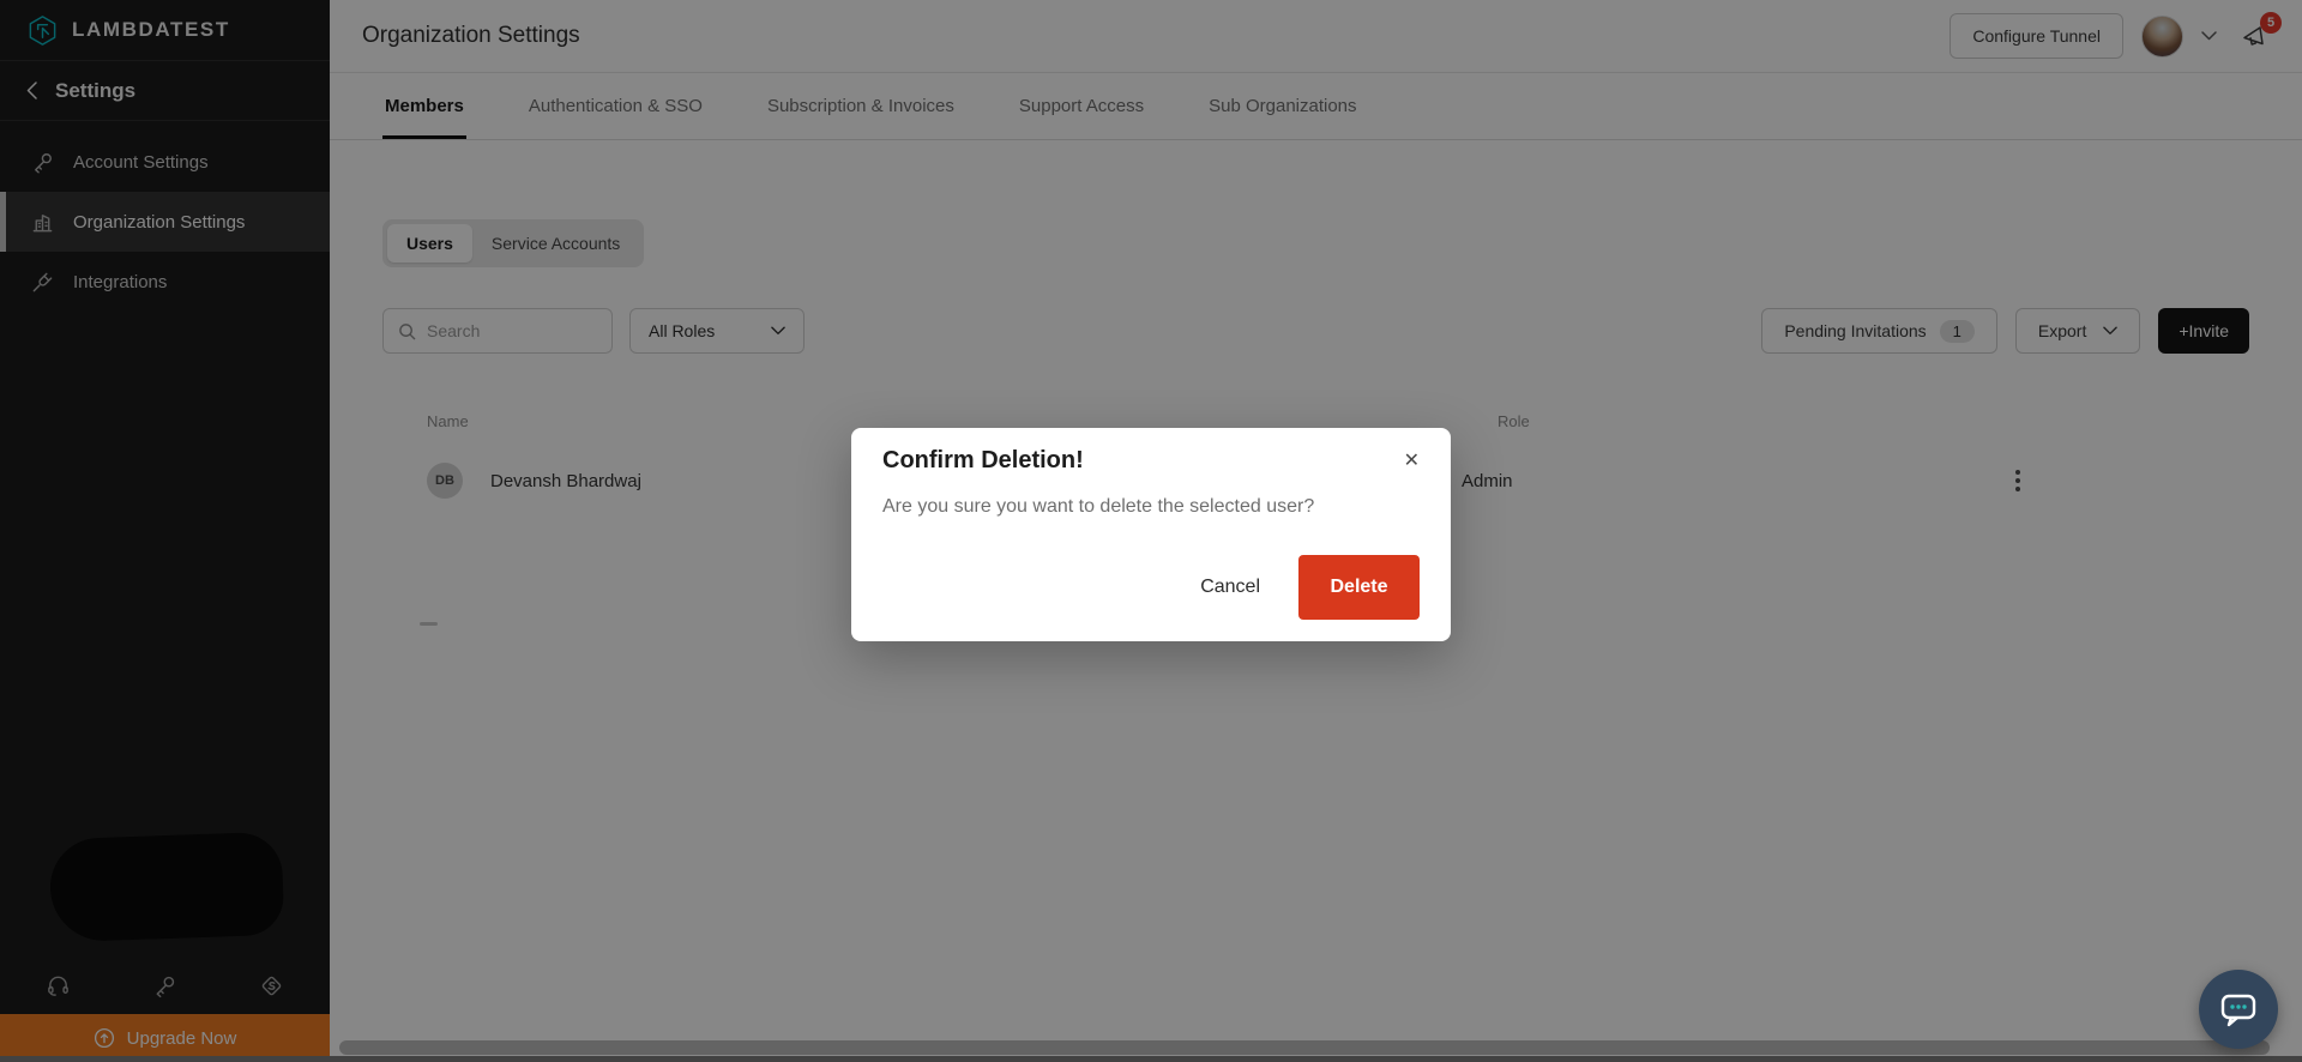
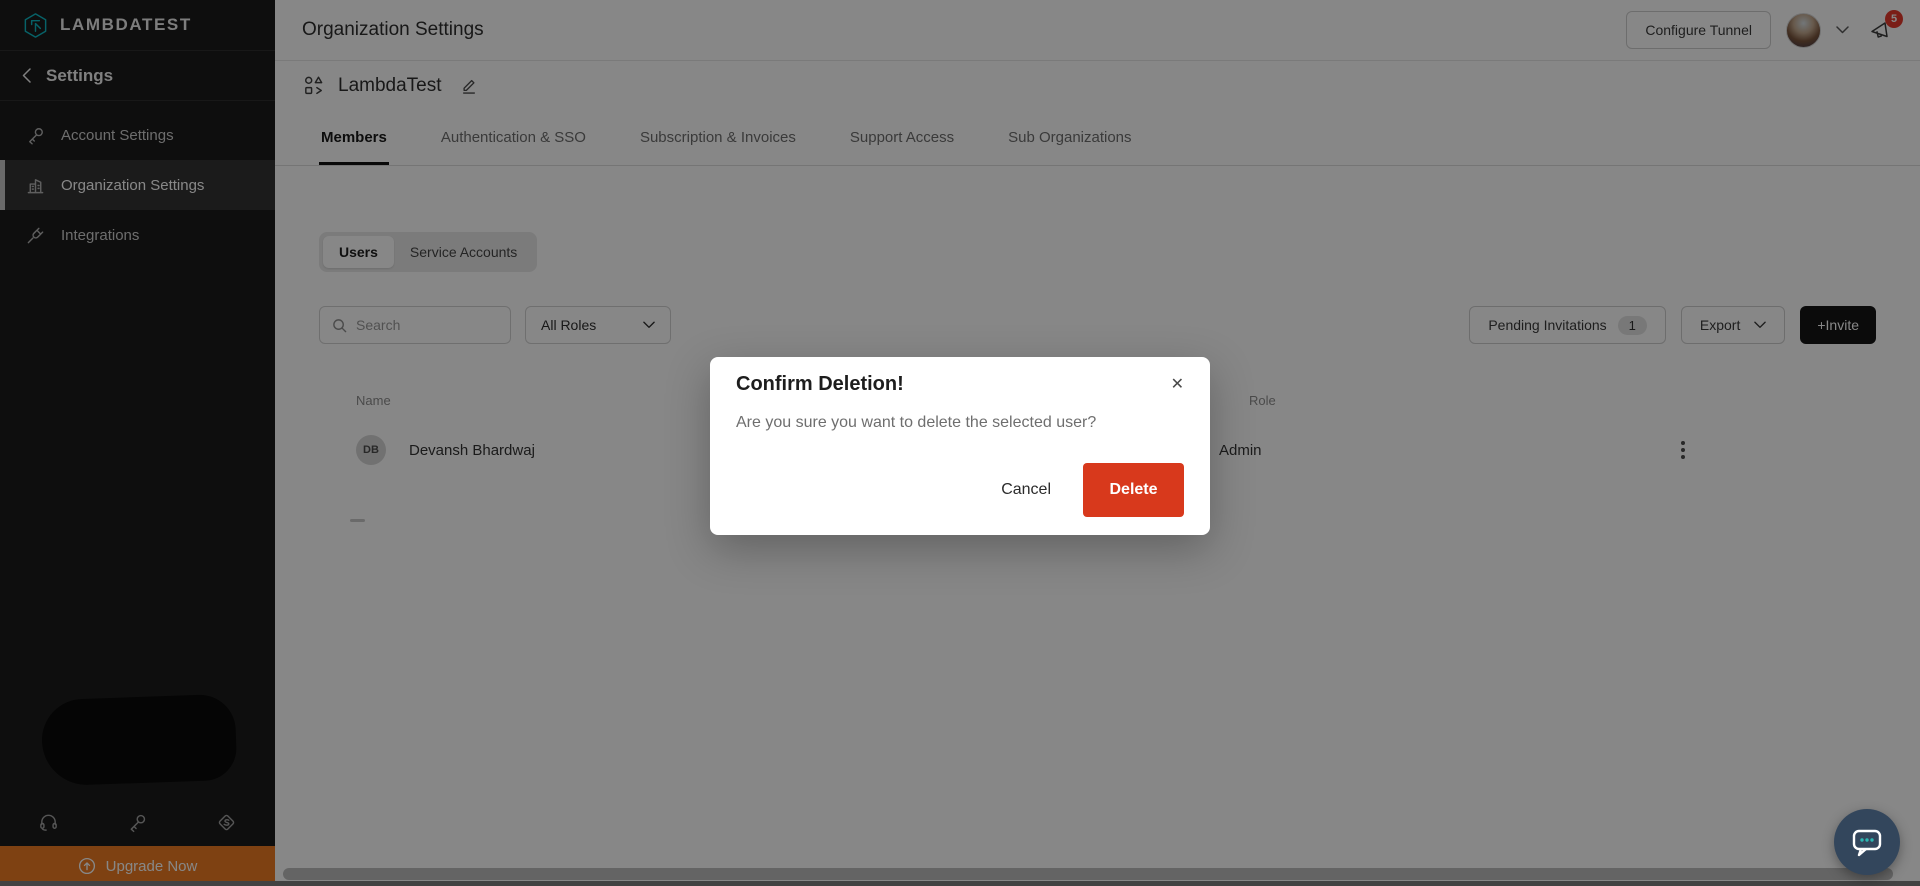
  LAMBDATEST
  Settings
  Account Settings
  Organization Settings
  Integrations
  Upgrade Now
  Organization Settings
  Configure Tunnel
  5
+ LambdaTest
  Members
  Authentication & SSO
  Subscription & Invoices
  Support Access
  Sub Organizations
  Users
  Service Accounts
  Search
  All Roles
  Pending Invitations
  1
  Export
  +Invite
  Name
  Role
  DB
  Devansh Bhardwaj
  Admin
  Confirm Deletion!
  ✕
  Are you sure you want to delete the selected user?
  Cancel
  Delete
